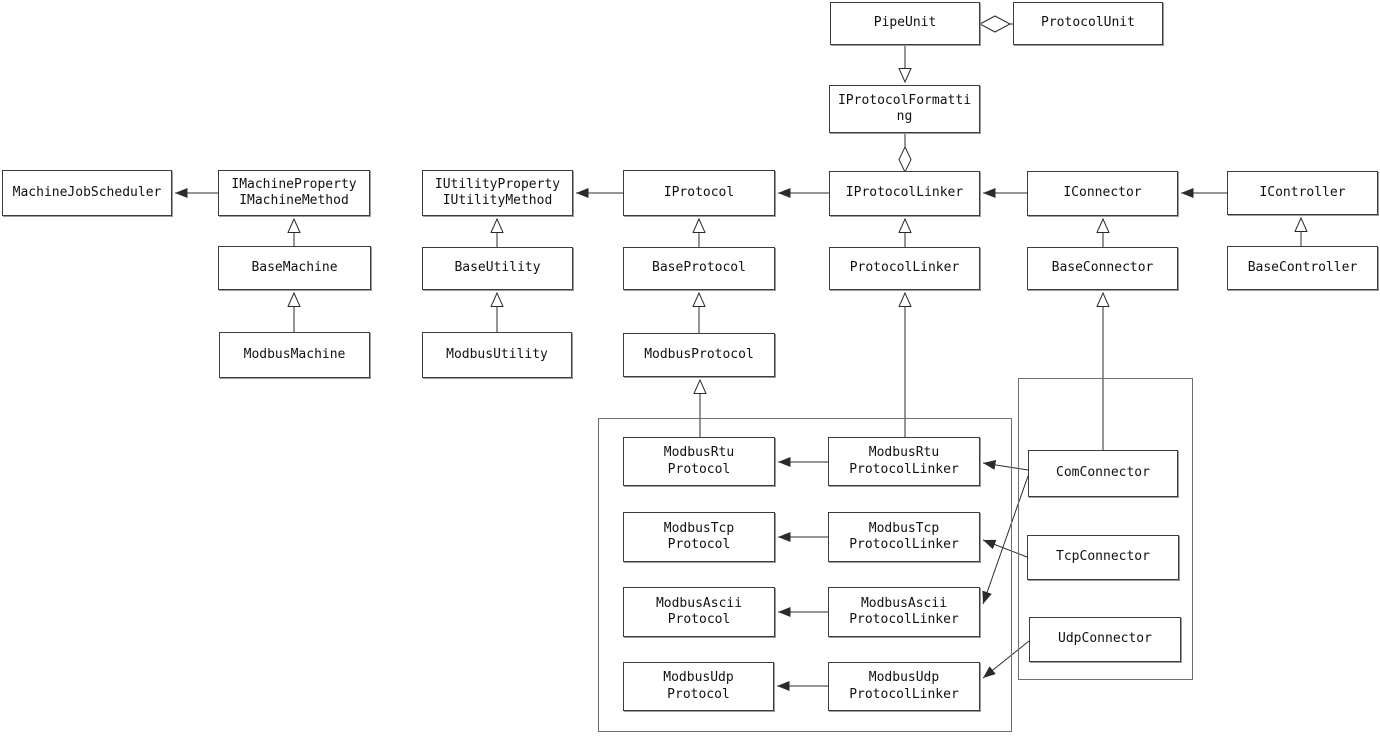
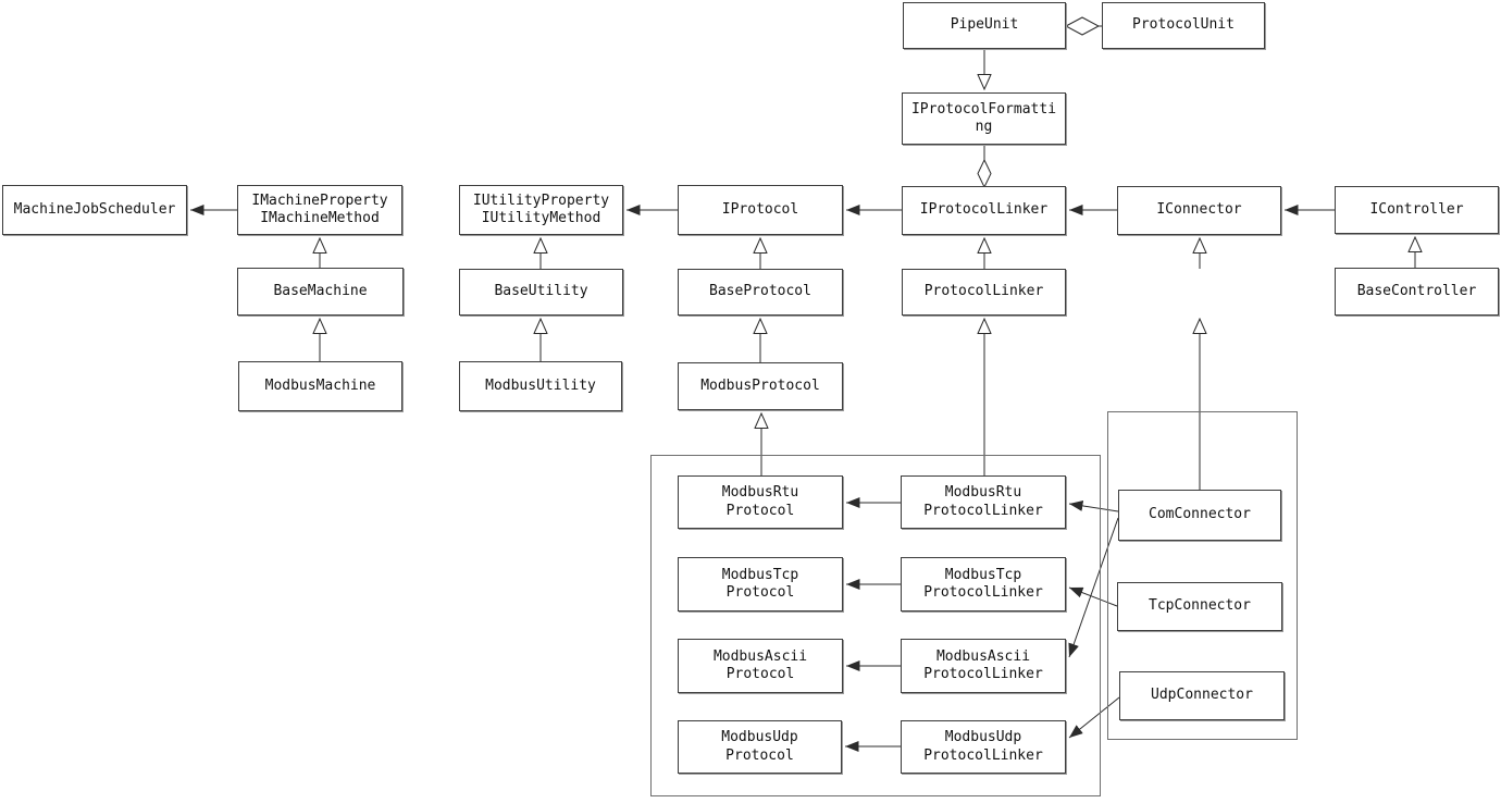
  PipeUnit
  ProtocolUnit
  IProtocolFormatting
  MachineJobScheduler
  IMachineProperty
  IMachineMethod
  IUtilityProperty
  IUtilityMethod
  IProtocol
  IProtocolLinker
  IConnector
  IController
  BaseMachine
  BaseUtility
  BaseProtocol
  ProtocolLinker
- BaseConnector
  BaseController
  ModbusMachine
  ModbusUtility
  ModbusProtocol
  ModbusRtu
  Protocol
  ModbusRtu
  ProtocolLinker
  ModbusTcp
  Protocol
  ModbusTcp
  ProtocolLinker
  ModbusAscii
  Protocol
  ModbusAscii
  ProtocolLinker
  ModbusUdp
  Protocol
  ModbusUdp
  ProtocolLinker
  ComConnector
  TcpConnector
  UdpConnector
